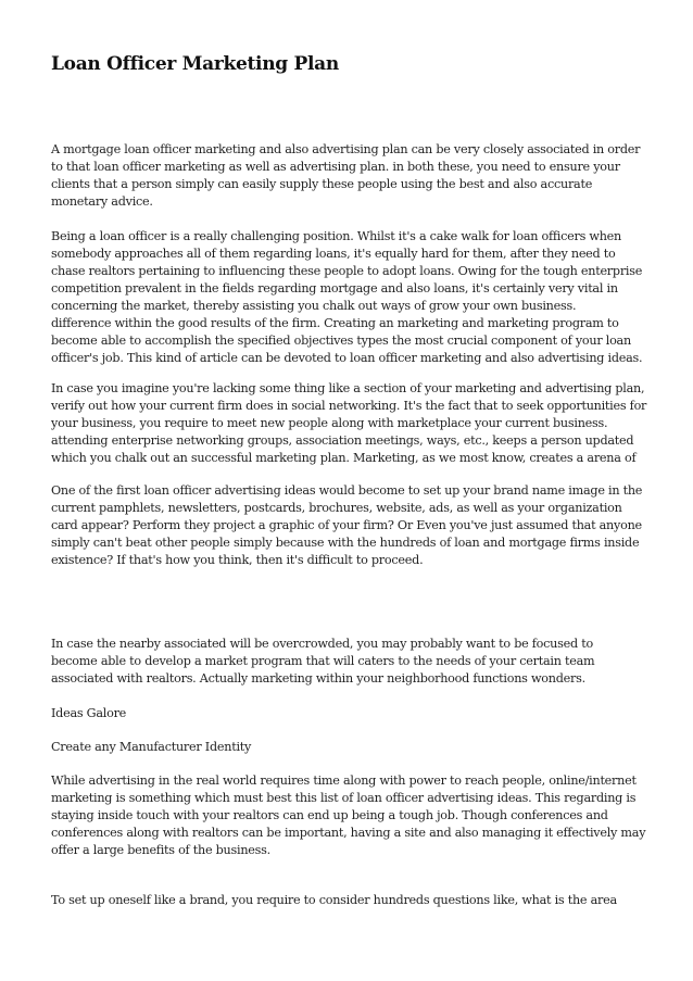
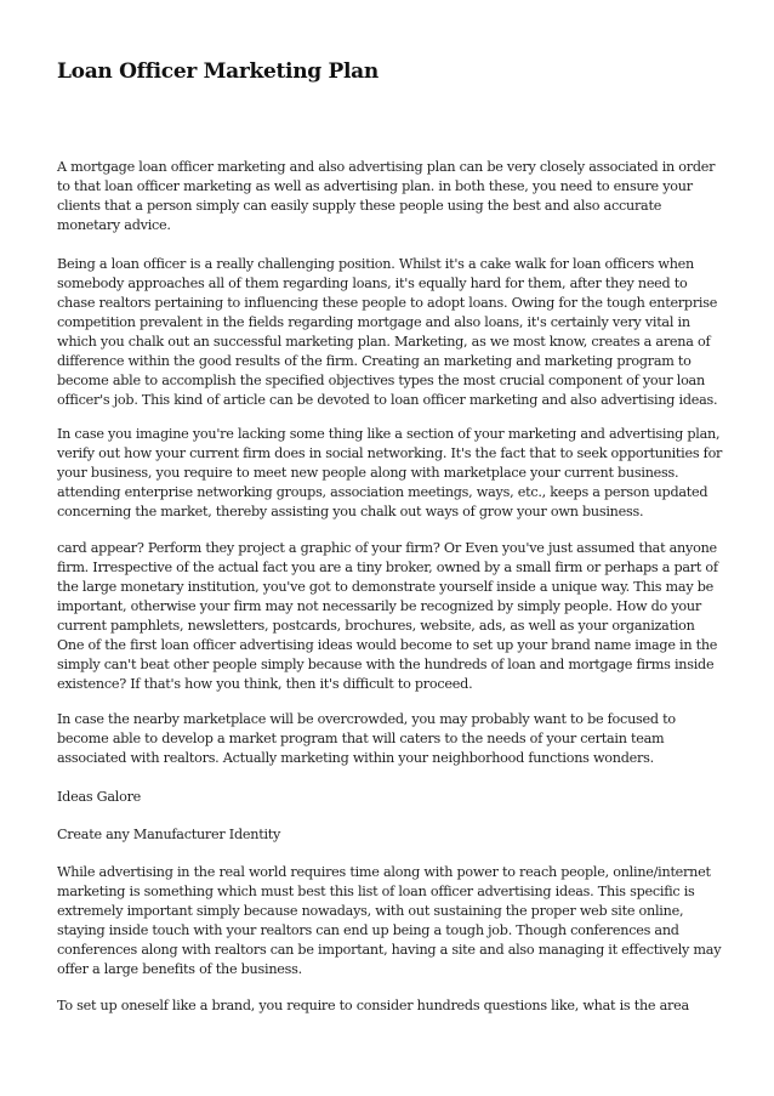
  Loan Officer Marketing Plan
  A mortgage loan officer marketing and also advertising plan can be very closely associated in order
  to that loan officer marketing as well as advertising plan. in both these, you need to ensure your
  clients that a person simply can easily supply these people using the best and also accurate
  monetary advice.
  Being a loan officer is a really challenging position. Whilst it's a cake walk for loan officers when
  somebody approaches all of them regarding loans, it's equally hard for them, after they need to
  chase realtors pertaining to influencing these people to adopt loans. Owing for the tough enterprise
  competition prevalent in the fields regarding mortgage and also loans, it's certainly very vital in
- concerning the market, thereby assisting you chalk out ways of grow your own business.
+ which you chalk out an successful marketing plan. Marketing, as we most know, creates a arena of
  difference within the good results of the firm. Creating an marketing and marketing program to
  become able to accomplish the specified objectives types the most crucial component of your loan
  officer's job. This kind of article can be devoted to loan officer marketing and also advertising ideas.
  In case you imagine you're lacking some thing like a section of your marketing and advertising plan,
  verify out how your current firm does in social networking. It's the fact that to seek opportunities for
  your business, you require to meet new people along with marketplace your current business.
  attending enterprise networking groups, association meetings, ways, etc., keeps a person updated
- which you chalk out an successful marketing plan. Marketing, as we most know, creates a arena of
+ concerning the market, thereby assisting you chalk out ways of grow your own business.
- One of the first loan officer advertising ideas would become to set up your brand name image in the
+ card appear? Perform they project a graphic of your firm? Or Even you've just assumed that anyone
+ firm. Irrespective of the actual fact you are a tiny broker, owned by a small firm or perhaps a part of
+ the large monetary institution, you've got to demonstrate yourself inside a unique way. This may be
+ important, otherwise your firm may not necessarily be recognized by simply people. How do your
  current pamphlets, newsletters, postcards, brochures, website, ads, as well as your organization
- card appear? Perform they project a graphic of your firm? Or Even you've just assumed that anyone
+ One of the first loan officer advertising ideas would become to set up your brand name image in the
  simply can't beat other people simply because with the hundreds of loan and mortgage firms inside
  existence? If that's how you think, then it's difficult to proceed.
- In case the nearby associated will be overcrowded, you may probably want to be focused to
+ In case the nearby marketplace will be overcrowded, you may probably want to be focused to
  become able to develop a market program that will caters to the needs of your certain team
  associated with realtors. Actually marketing within your neighborhood functions wonders.
  Ideas Galore
  Create any Manufacturer Identity
  While advertising in the real world requires time along with power to reach people, online/internet
- marketing is something which must best this list of loan officer advertising ideas. This regarding is
+ marketing is something which must best this list of loan officer advertising ideas. This specific is
+ extremely important simply because nowadays, with out sustaining the proper web site online,
  staying inside touch with your realtors can end up being a tough job. Though conferences and
  conferences along with realtors can be important, having a site and also managing it effectively may
  offer a large benefits of the business.
  To set up oneself like a brand, you require to consider hundreds questions like, what is the area
